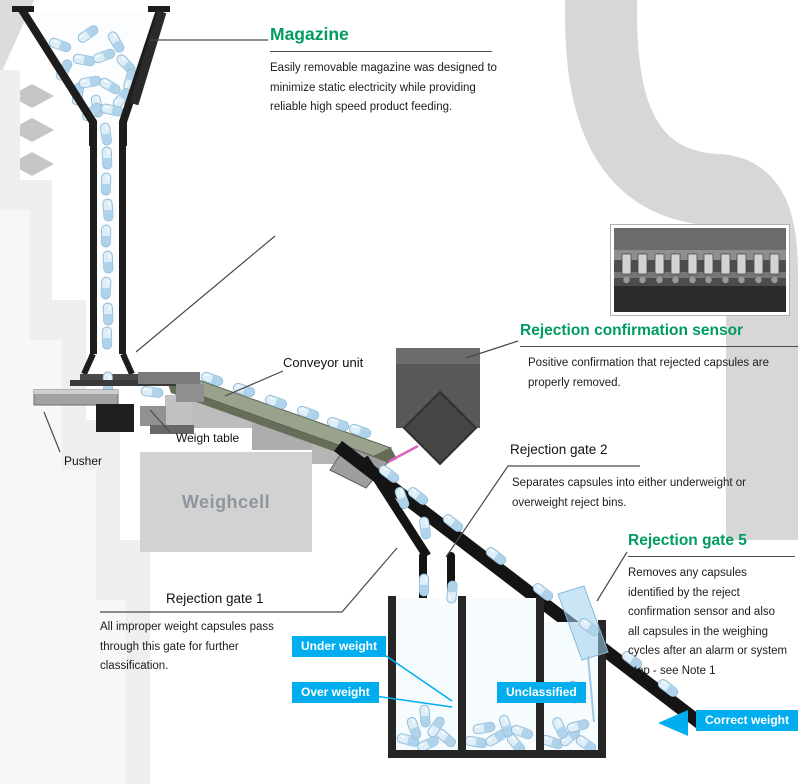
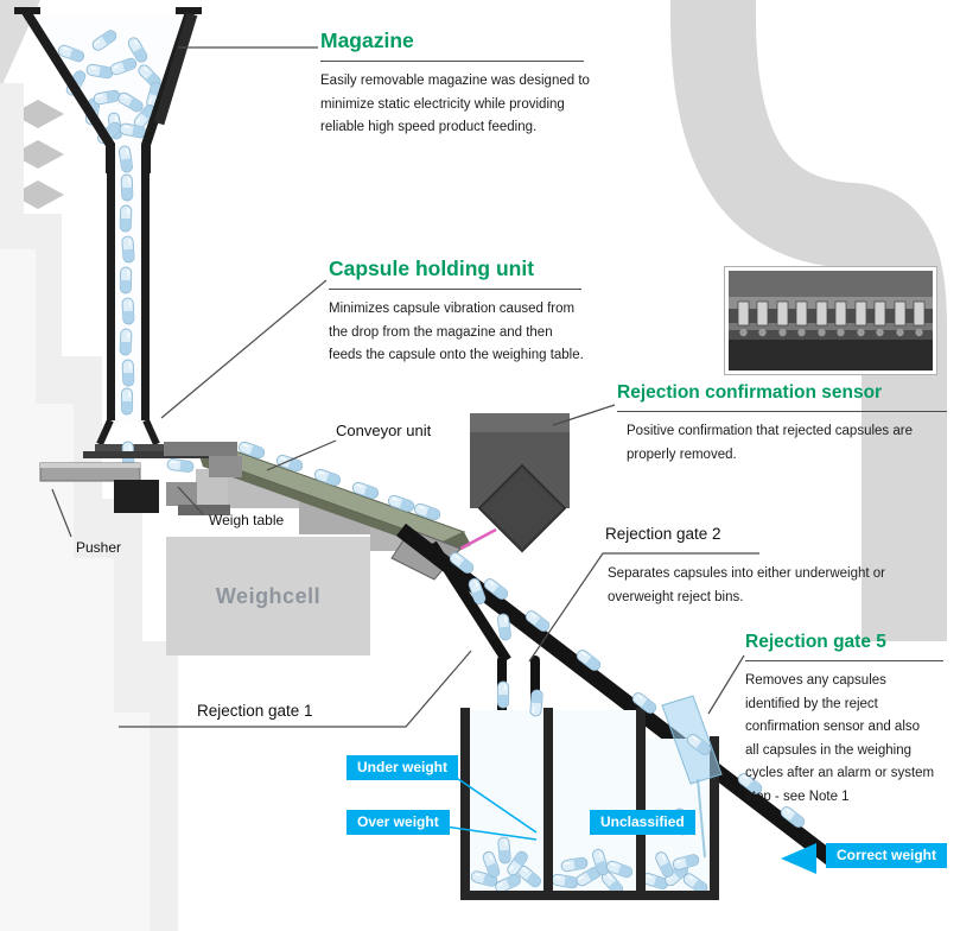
  Weighcell
  Magazine
  Easily removable magazine was designed to
  minimize static electricity while providing
  reliable high speed product feeding.
+ Capsule holding unit
+ Minimizes capsule vibration caused from
+ the drop from the magazine and then
+ feeds the capsule onto the weighing table.
  Rejection confirmation sensor
  Positive confirmation that rejected capsules are
  properly removed.
  Rejection gate 5
  Removes any capsules
  identified by the reject
  confirmation sensor and also
  all capsules in the weighing
  cycles after an alarm or system
  stop - see Note 1
  Conveyor unit
  Weigh table
  Pusher
  Rejection gate 2
  Separates capsules into either underweight or
  overweight reject bins.
  Rejection gate 1
- All improper weight capsules pass
- through this gate for further
- classification.
  Under weight
  Over weight
  Unclassified
  Correct weight
